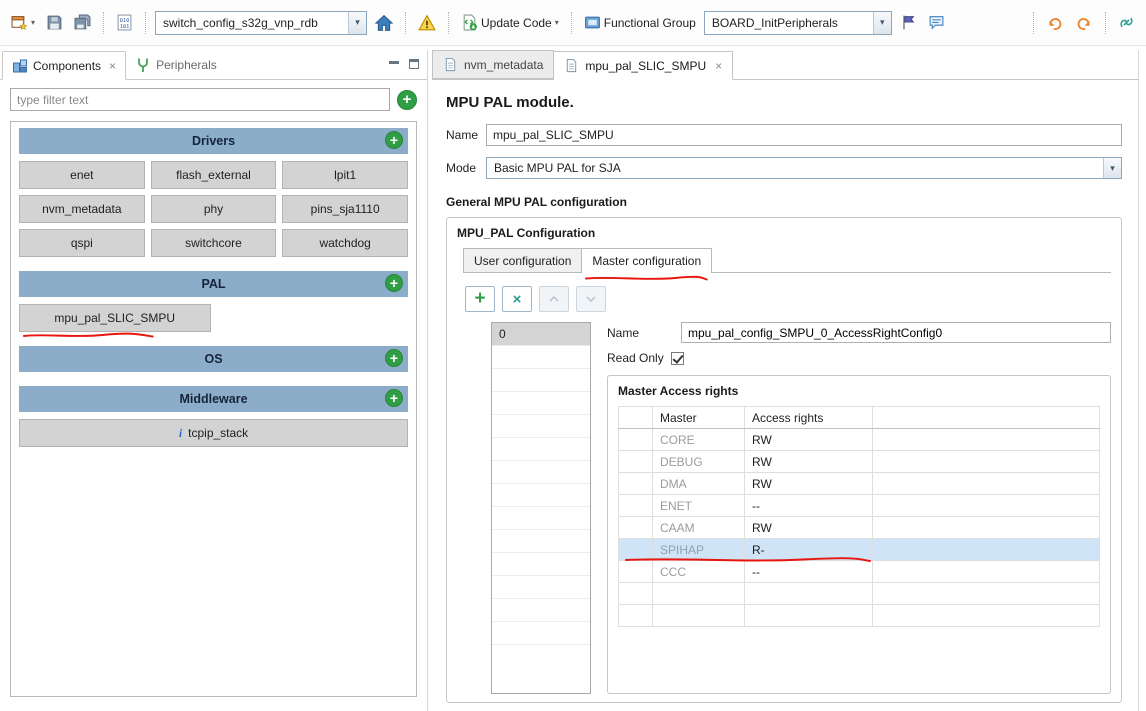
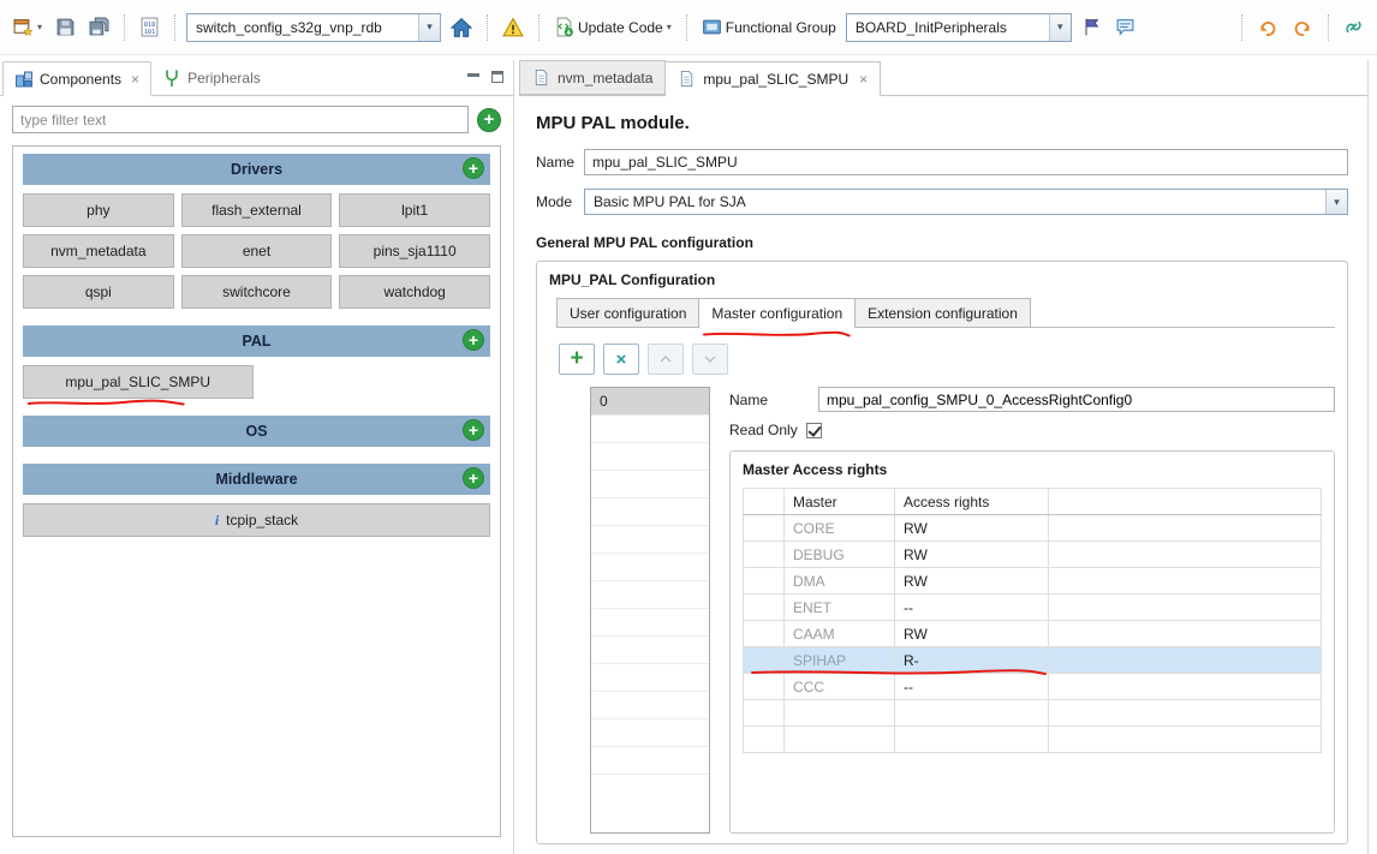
  ▾
  switch_config_s32g_vnp_rdb
  ▾
  Update Code
  ▾
  Functional Group
  BOARD_InitPeripherals
  ▾
  Components
  ×
  Peripherals
  type filter text
  +
  Drivers
  +
- enet
+ phy
  flash_external
  lpit1
  nvm_metadata
- phy
+ enet
  pins_sja1110
  qspi
  switchcore
  watchdog
  PAL
  +
  mpu_pal_SLIC_SMPU
  OS
  +
  Middleware
  +
  i
  tcpip_stack
  nvm_metadata
  mpu_pal_SLIC_SMPU
  ×
  MPU PAL module.
  Name
  mpu_pal_SLIC_SMPU
  Mode
  Basic MPU PAL for SJA
  ▾
  General MPU PAL configuration
  MPU_PAL Configuration
  User configuration
  Master configuration
+ Extension configuration
  +
  ×
  0
  Name
  mpu_pal_config_SMPU_0_AccessRightConfig0
  Read Only
  Master Access rights
  	Master	Access rights
  	CORE	RW
  	DEBUG	RW
  	DMA	RW
  	ENET	--
  	CAAM	RW
  	SPIHAP	R-
  	CCC	--
